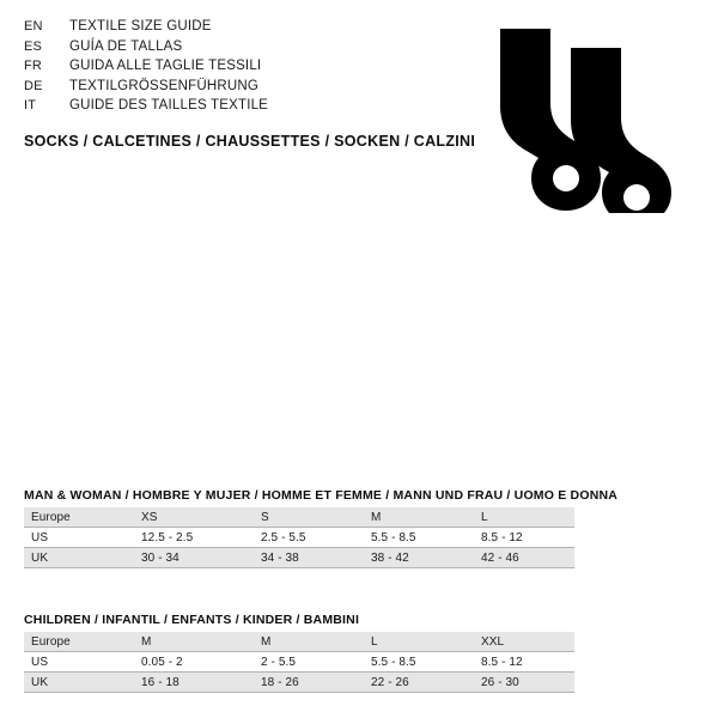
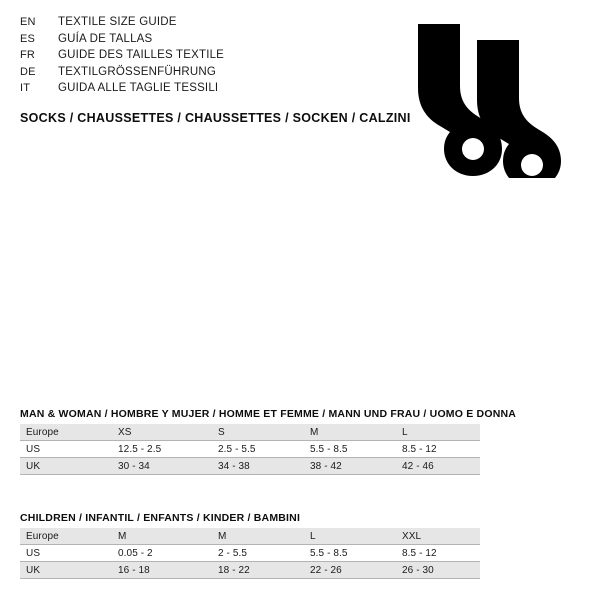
  EN
  TEXTILE SIZE GUIDE
  ES
  GUÍA DE TALLAS
  FR
- GUIDA ALLE TAGLIE TESSILI
+ GUIDE DES TAILLES TEXTILE
  DE
  TEXTILGRÖSSENFÜHRUNG
  IT
- GUIDE DES TAILLES TEXTILE
+ GUIDA ALLE TAGLIE TESSILI
- SOCKS / CALCETINES / CHAUSSETTES / SOCKEN / CALZINI
+ SOCKS / CHAUSSETTES / CHAUSSETTES / SOCKEN / CALZINI
  MAN & WOMAN / HOMBRE Y MUJER / HOMME ET FEMME / MANN UND FRAU / UOMO E DONNA
  Europe	XS	S	M	L
  US	12.5 - 2.5	2.5 - 5.5	5.5 - 8.5	8.5 - 12
  UK	30 - 34	34 - 38	38 - 42	42 - 46
  CHILDREN / INFANTIL / ENFANTS / KINDER / BAMBINI
  Europe	M	M	L	XXL
  US	0.05 - 2	2 - 5.5	5.5 - 8.5	8.5 - 12
- UK	16 - 18	18 - 26	22 - 26	26 - 30
+ UK	16 - 18	18 - 22	22 - 26	26 - 30
